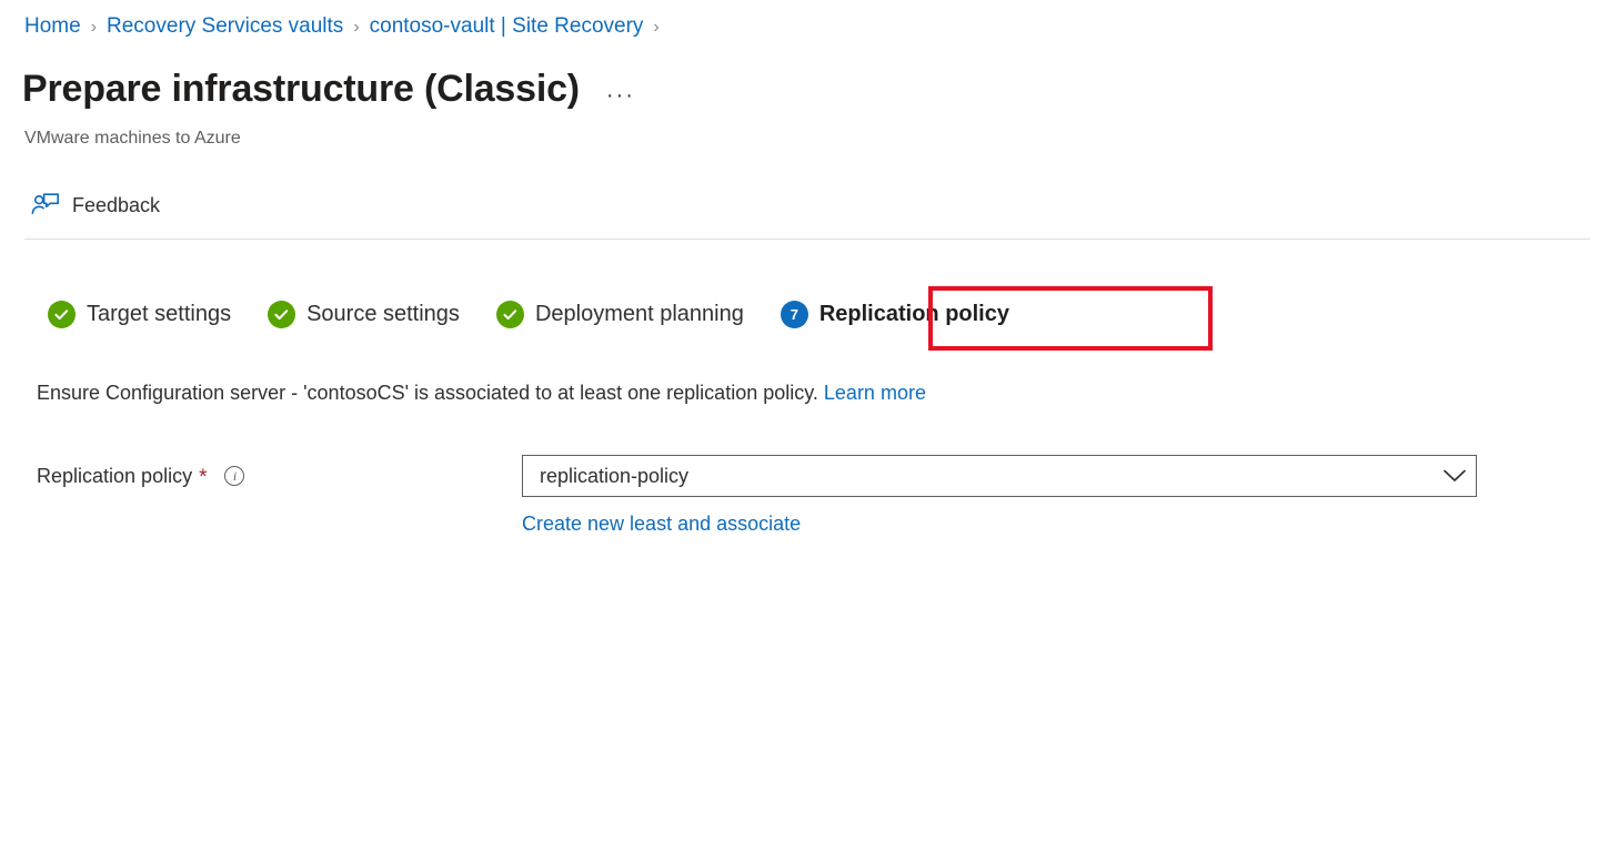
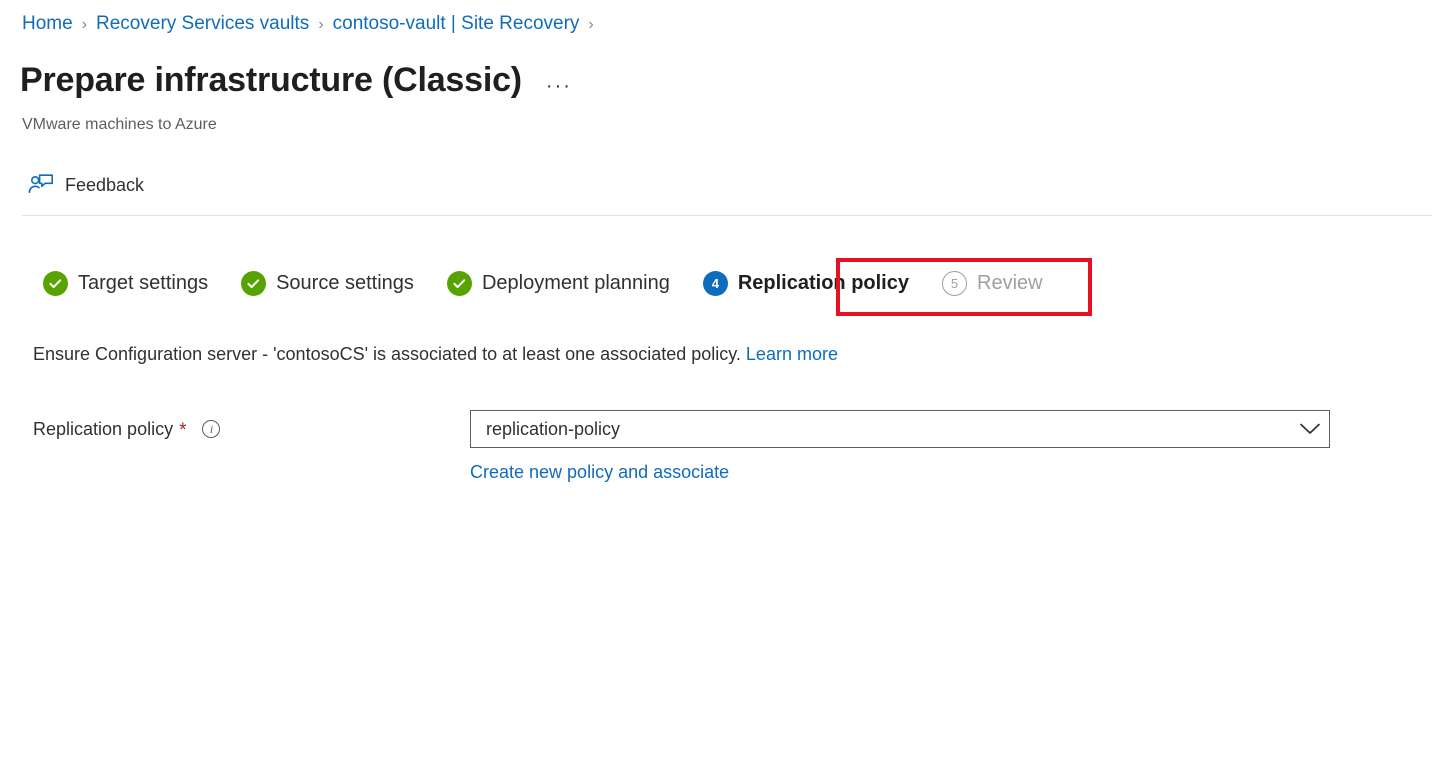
  Home
  ›
  Recovery Services vaults
  ›
  contoso-vault | Site Recovery
  ›
  Prepare infrastructure (Classic)
  ···
  VMware machines to Azure
  Feedback
  Target settings
  Source settings
  Deployment planning
- 7
+ 4
  Replication policy
+ 5
+ Review
- Ensure Configuration server - 'contosoCS' is associated to at least one replication policy. Learn more
+ Ensure Configuration server - 'contosoCS' is associated to at least one associated policy. Learn more
  Replication policy
  *
  i
  replication-policy
- Create new least and associate
+ Create new policy and associate
